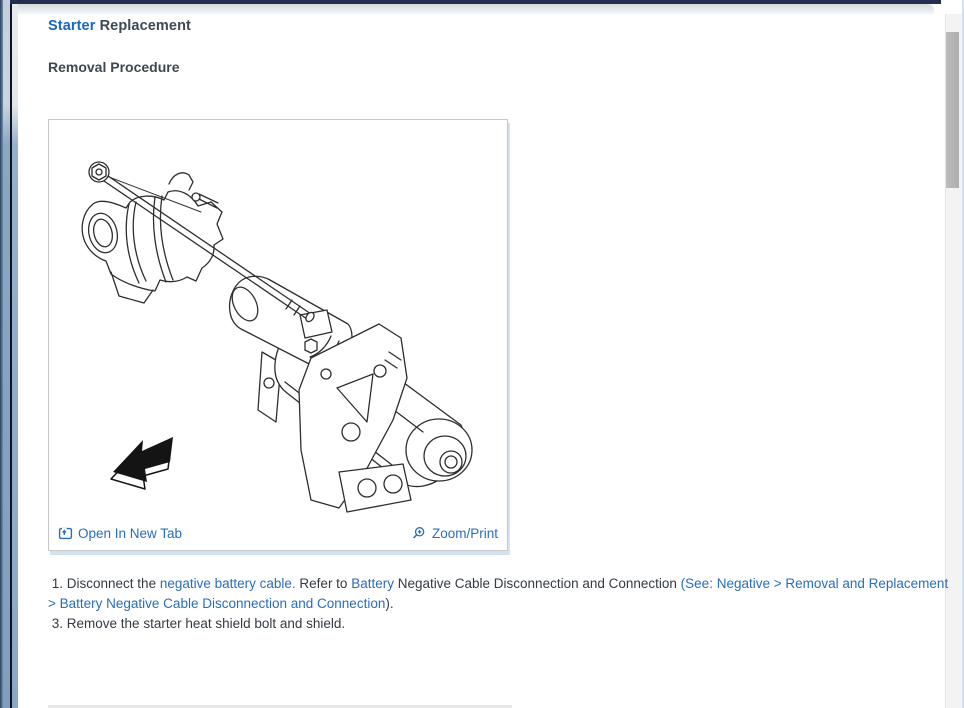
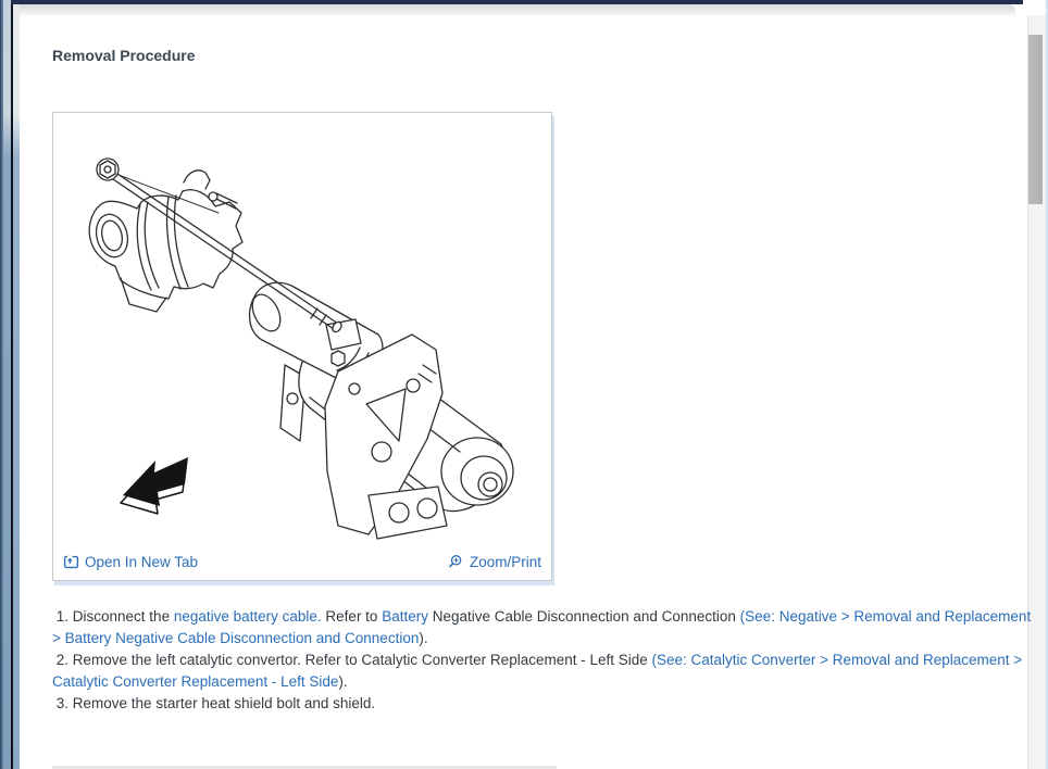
- Starter Replacement
  Removal Procedure
  Open In New Tab
  Zoom/Print
  1. Disconnect the negative battery cable. Refer to Battery Negative Cable Disconnection and Connection (See: Negative > Removal and Replacement > Battery Negative Cable Disconnection and Connection).
+ 2. Remove the left catalytic convertor. Refer to Catalytic Converter Replacement - Left Side (See: Catalytic Converter > Removal and Replacement > Catalytic Converter Replacement - Left Side).
  3. Remove the starter heat shield bolt and shield.
